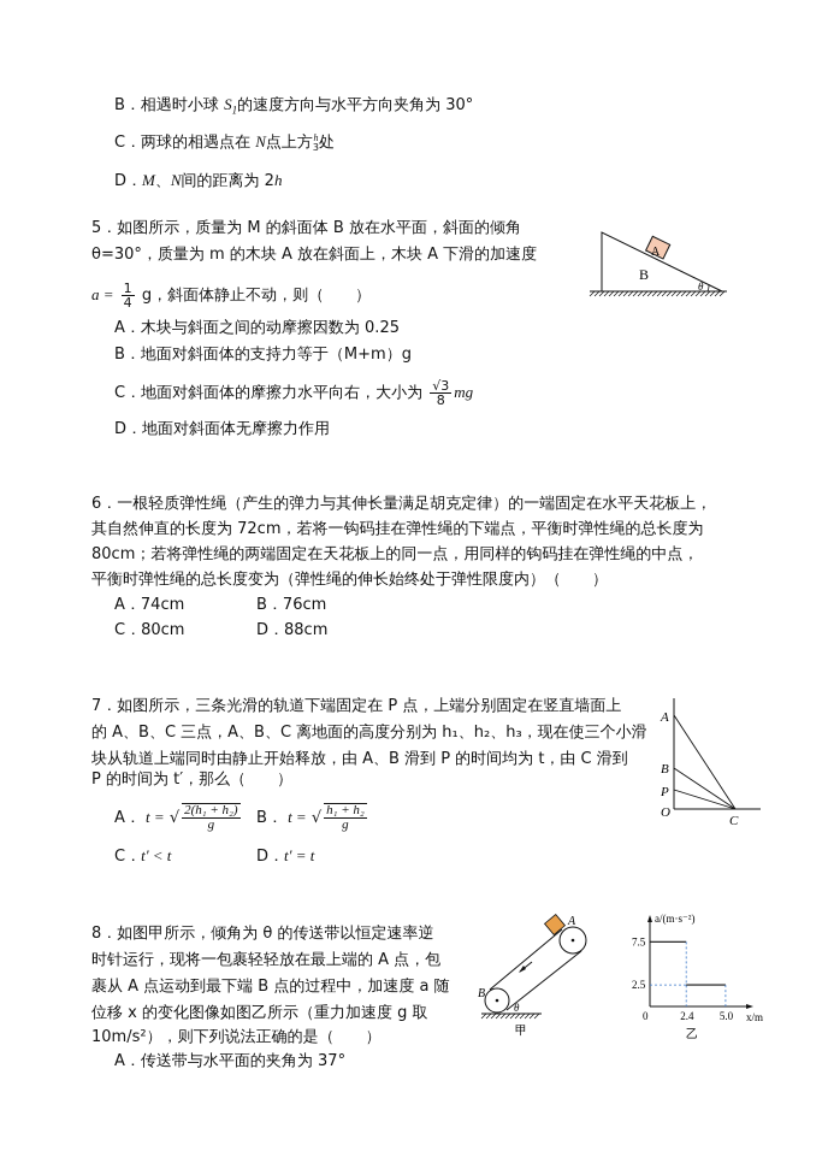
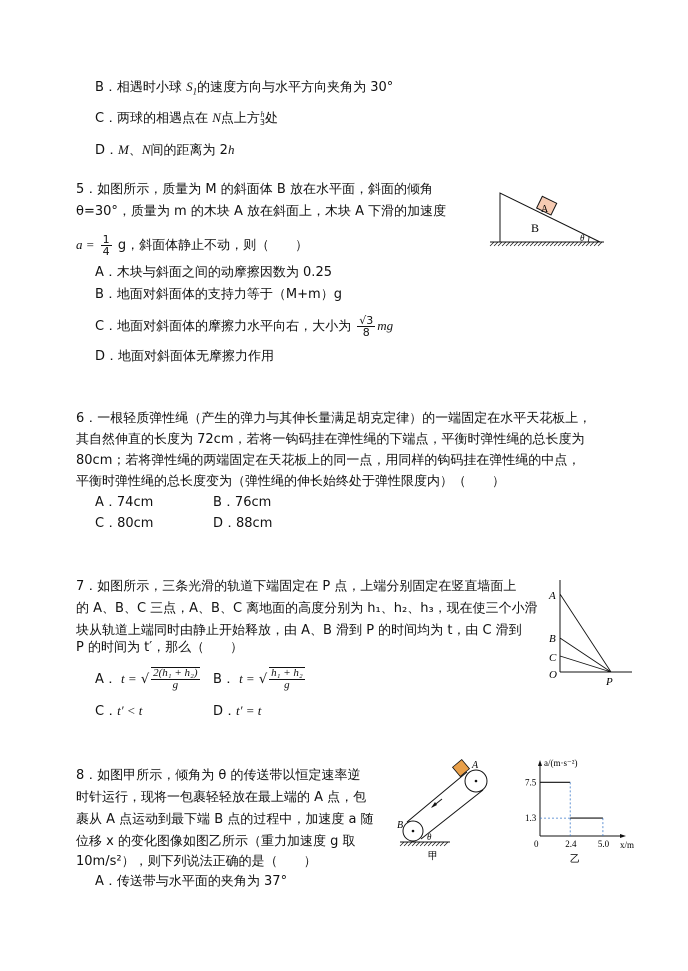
  B．相遇时小球 S1的速度方向与水平方向夹角为 30°
  C．两球的相遇点在 N点上方
  h
  3
  处
  D．M、N间的距离为 2h
  5．如图所示，质量为 M 的斜面体 B 放在水平面，斜面的倾角
  θ=30°，质量为 m 的木块 A 放在斜面上，木块 A 下滑的加速度
  a =
  1
  4
  g，斜面体静止不动，则（ ）
  A．木块与斜面之间的动摩擦因数为 0.25
  B．地面对斜面体的支持力等于（M+m）g
  C．地面对斜面体的摩擦力水平向右，大小为
  √3
  8
  mg
  D．地面对斜面体无摩擦力作用
  A
  B
  θ
  6．一根轻质弹性绳（产生的弹力与其伸长量满足胡克定律）的一端固定在水平天花板上，
  其自然伸直的长度为 72cm，若将一钩码挂在弹性绳的下端点，平衡时弹性绳的总长度为
  80cm；若将弹性绳的两端固定在天花板上的同一点，用同样的钩码挂在弹性绳的中点，
  平衡时弹性绳的总长度变为（弹性绳的伸长始终处于弹性限度内）（ ）
  A．74cm
  B．76cm
  C．80cm
  D．88cm
  7．如图所示，三条光滑的轨道下端固定在 P 点，上端分别固定在竖直墙面上
  的 A、B、C 三点，A、B、C 离地面的高度分别为 h₁、h₂、h₃，现在使三个小滑
  块从轨道上端同时由静止开始释放，由 A、B 滑到 P 的时间均为 t，由 C 滑到
  P 的时间为 t′，那么（ ）
  A． t = √
  2(h₁ + h₂)
  g
  B． t = √
  h₁ + h₂
  g
  C．t′ < t
  D．t′ = t
  A
  B
- P
+ C
  O
- C
+ P
  8．如图甲所示，倾角为 θ 的传送带以恒定速率逆
  时针运行，现将一包裹轻轻放在最上端的 A 点，包
  裹从 A 点运动到最下端 B 点的过程中，加速度 a 随
  位移 x 的变化图像如图乙所示（重力加速度 g 取
  10m/s²），则下列说法正确的是（ ）
  A．传送带与水平面的夹角为 37°
  A
  B
  θ
  甲
  a/(m·s⁻²)
  x/m
  乙
  0
  2.4
  5.0
  7.5
- 2.5
+ 1.3
